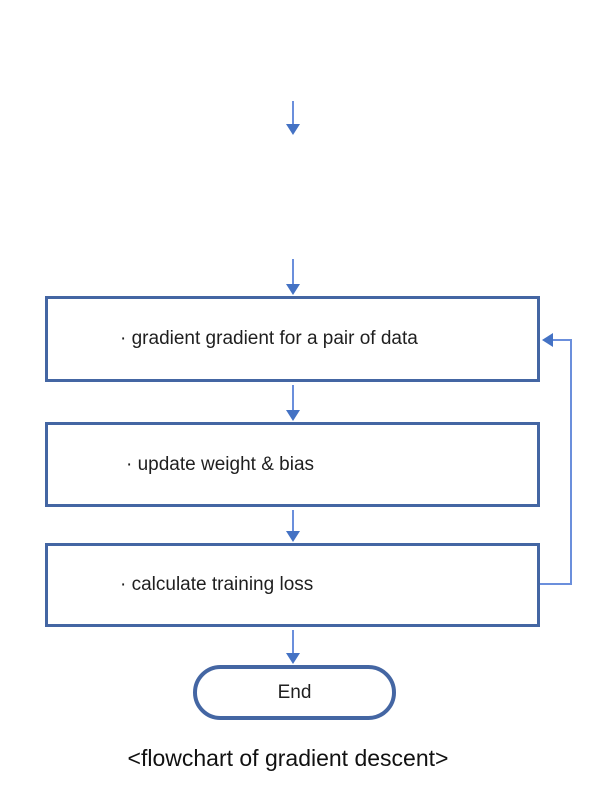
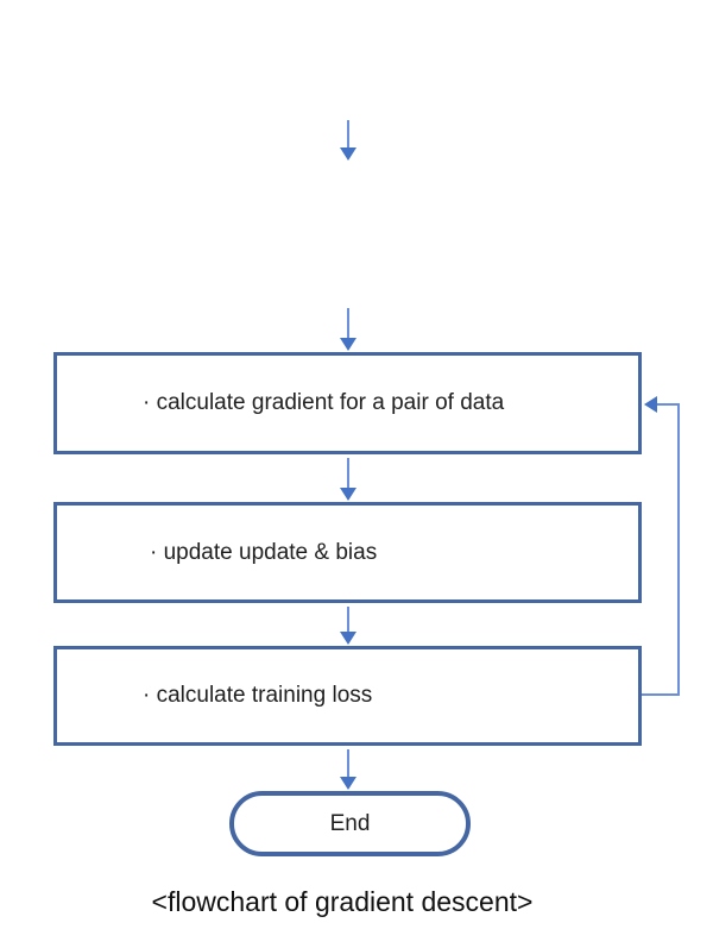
- · gradient gradient for a pair of data
+ · calculate gradient for a pair of data
- · update weight & bias
+ · update update & bias
  · calculate training loss
  End
  <flowchart of gradient descent>
